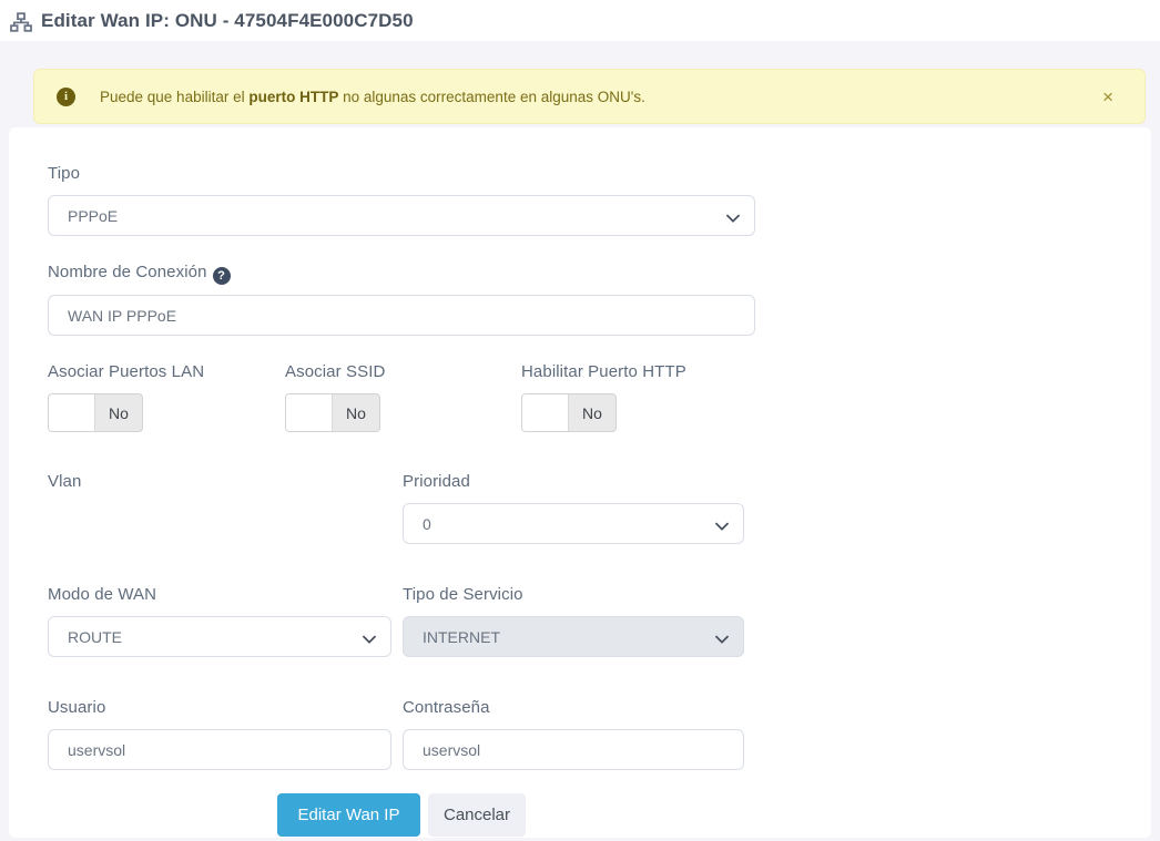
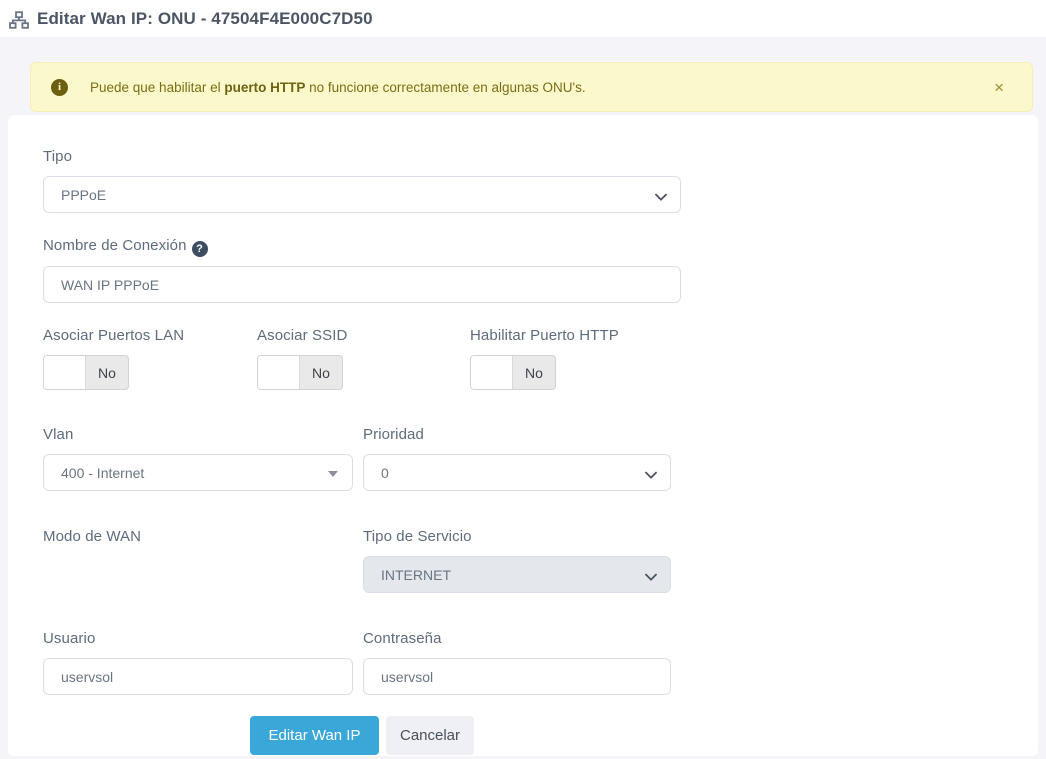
  Editar Wan IP: ONU - 47504F4E000C7D50
  i
- Puede que habilitar el puerto HTTP no algunas correctamente en algunas ONU's.
+ Puede que habilitar el puerto HTTP no funcione correctamente en algunas ONU's.
  ×
  Tipo
  PPPoE
  Nombre de Conexión ?
  WAN IP PPPoE
  Asociar Puertos LAN
  No
  Asociar SSID
  No
  Habilitar Puerto HTTP
  No
  Vlan
+ 400 - Internet
  Prioridad
  0
  Modo de WAN
- ROUTE
  Tipo de Servicio
  INTERNET
  Usuario
  uservsol
  Contraseña
  uservsol
  Editar Wan IP
  Cancelar
